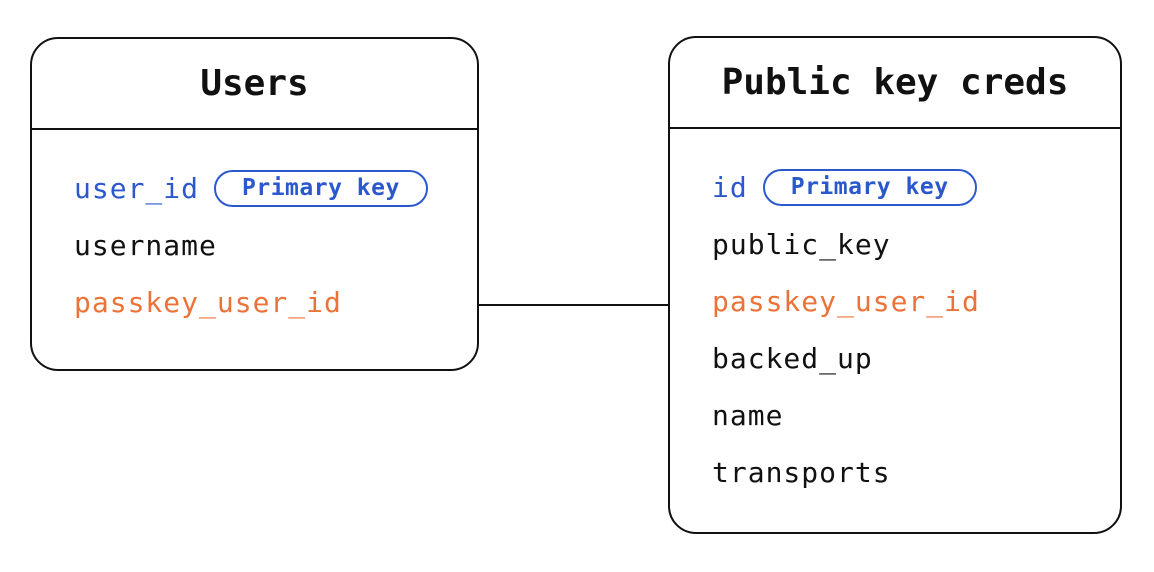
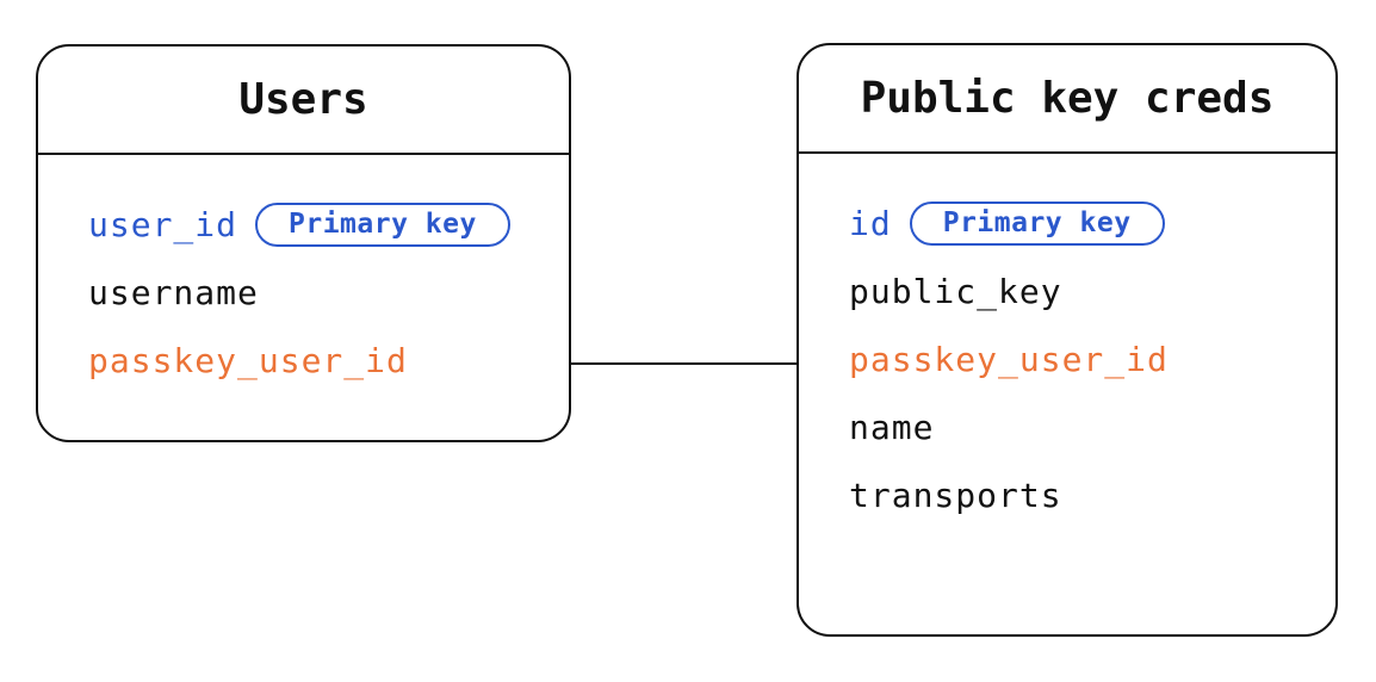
  Users
  user_id
  Primary key
  username
  passkey_user_id
  Public key creds
  id
  Primary key
  public_key
  passkey_user_id
- backed_up
  name
  transports
